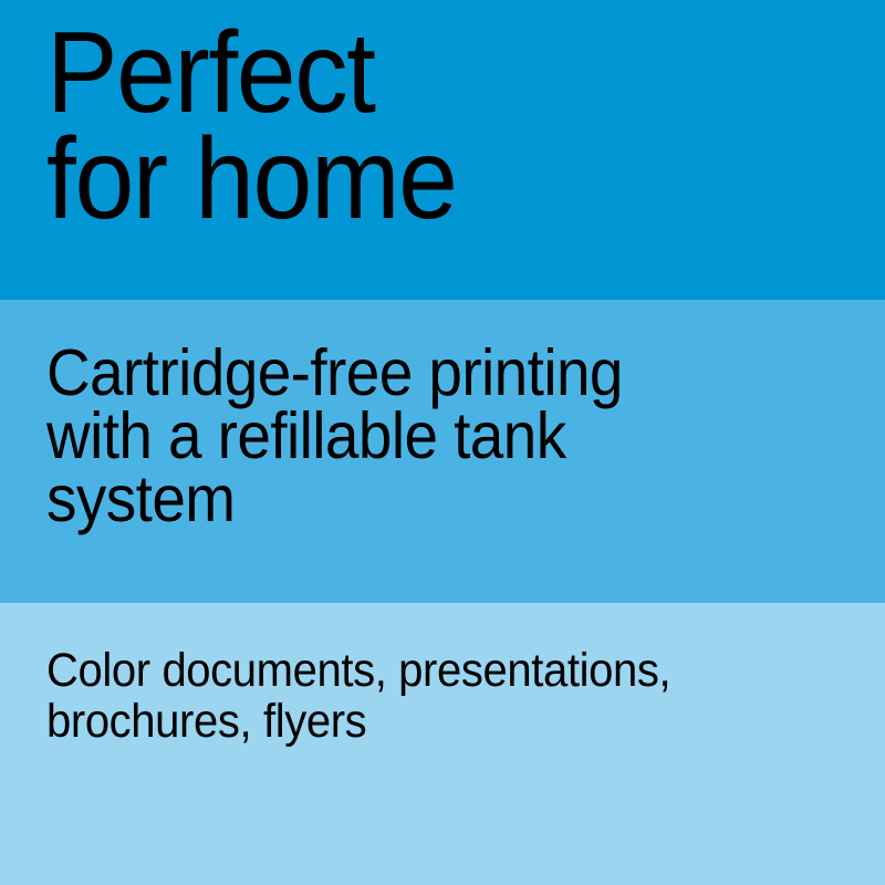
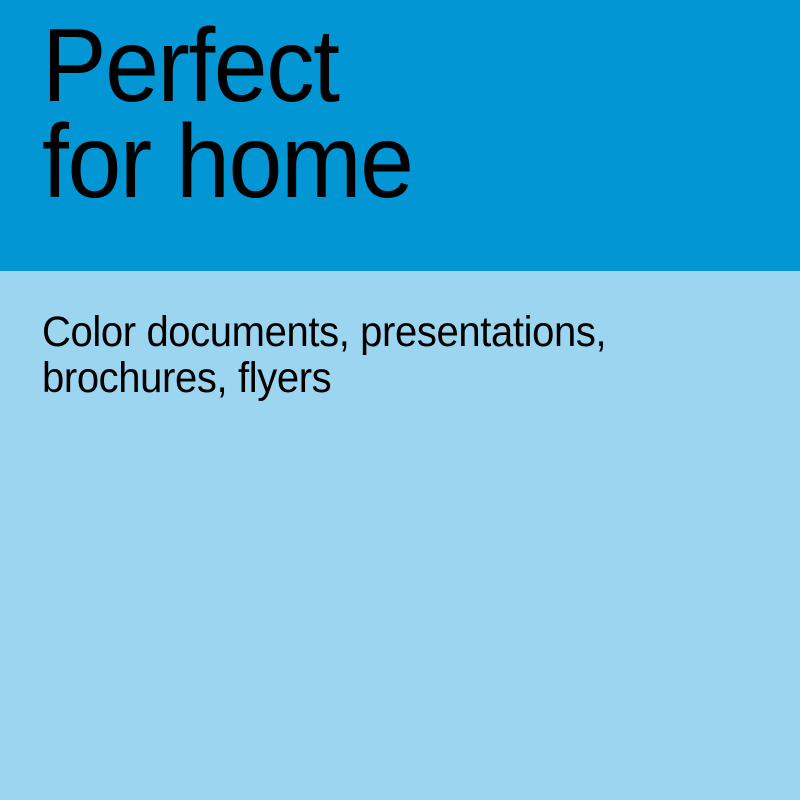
  Perfect
  for home
- Cartridge-free printing
- with a refillable tank
- system
  Color documents, presentations,
  brochures, flyers
